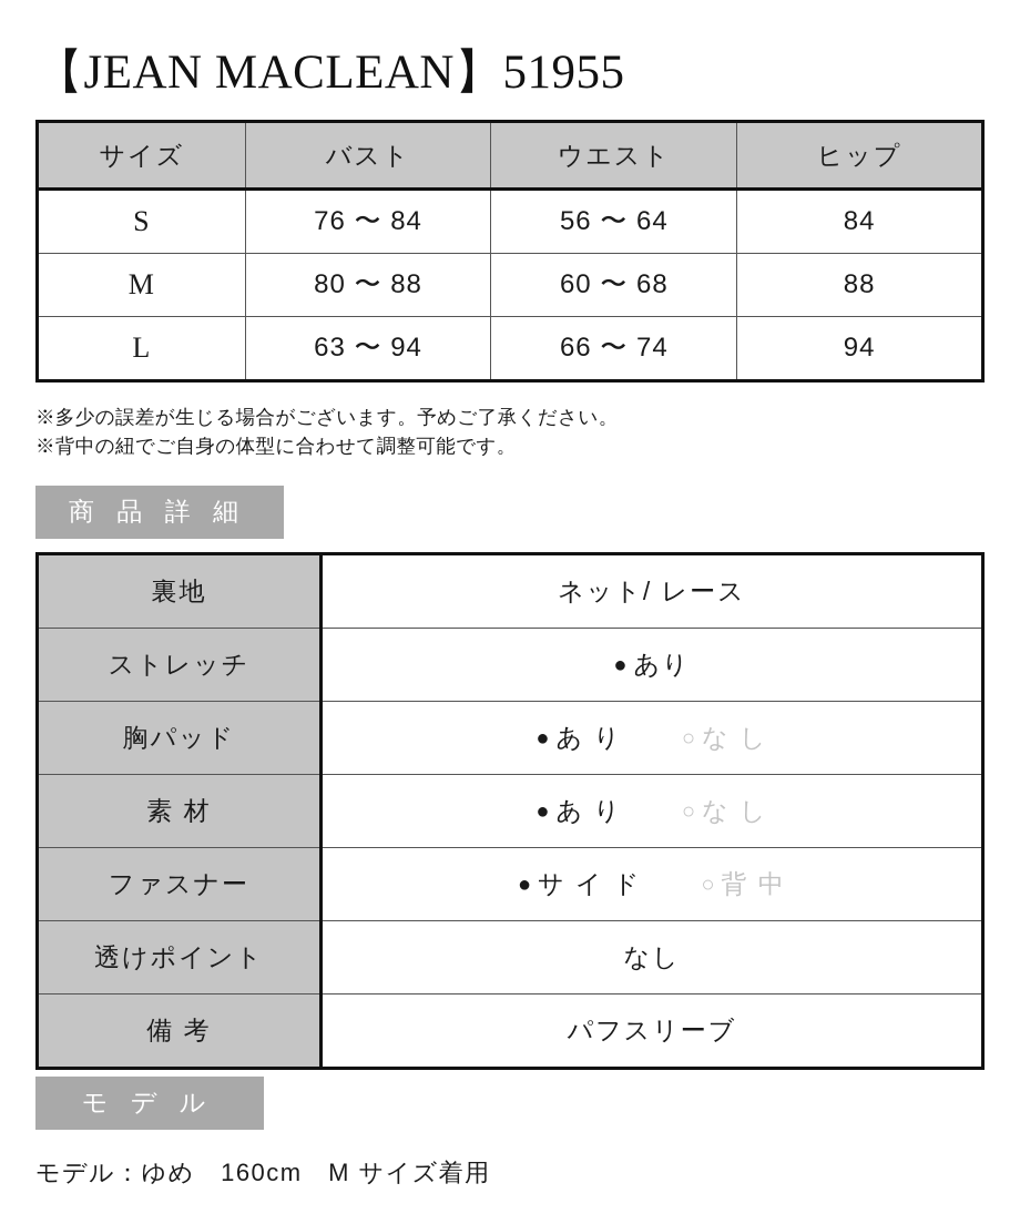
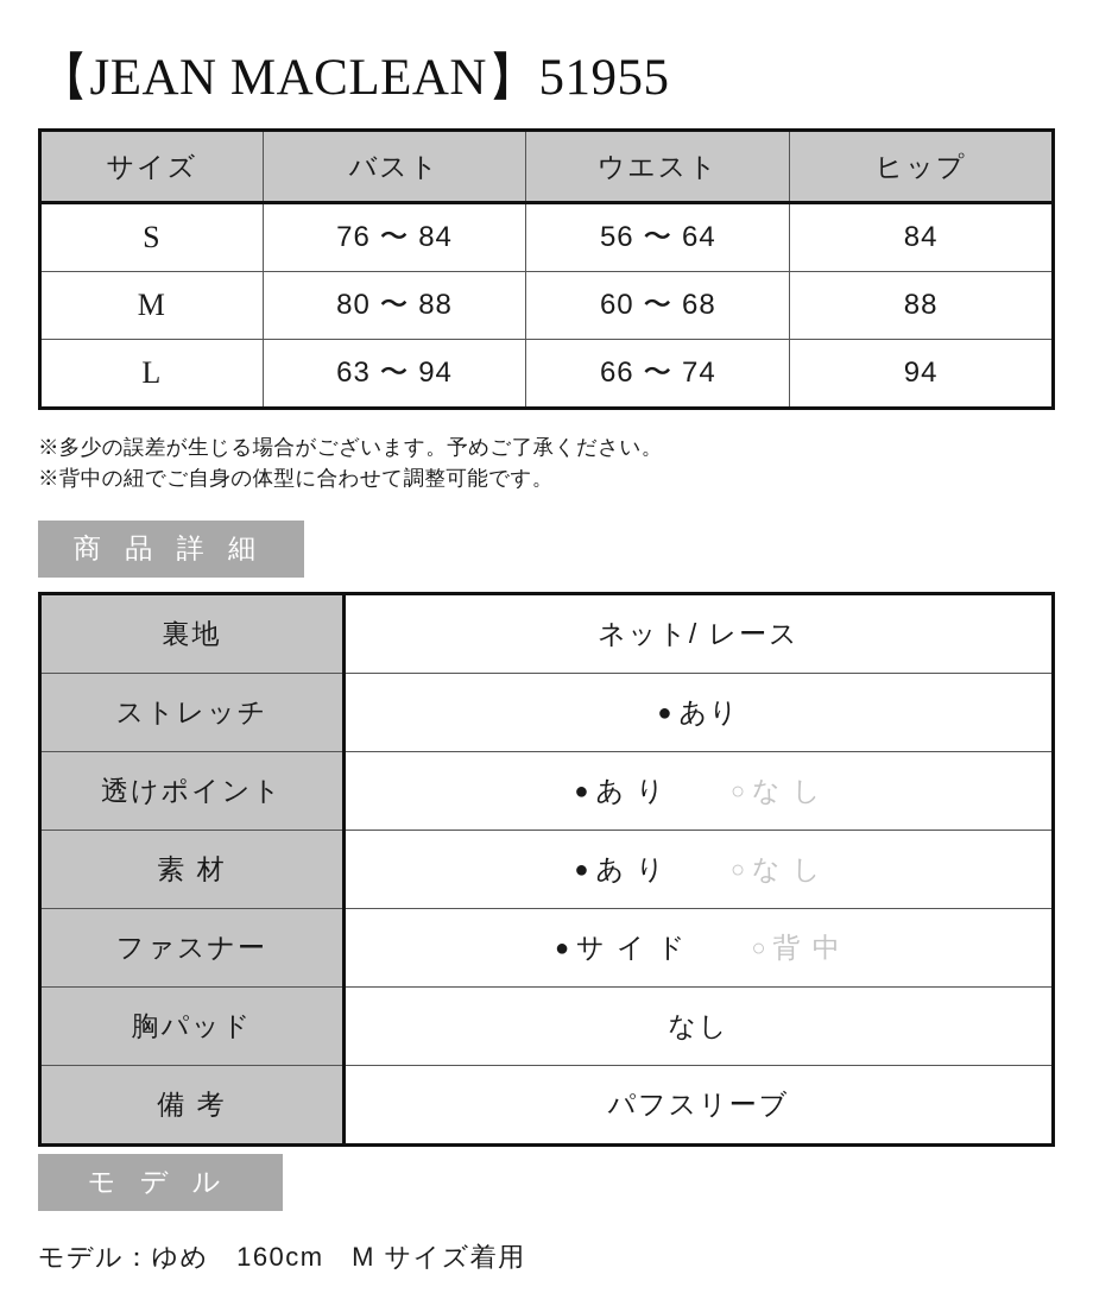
  【JEAN MACLEAN】51955
  サイズ	バスト	ウエスト	ヒップ
  S	76 〜 84	56 〜 64	84
  M	80 〜 88	60 〜 68	88
  L	63 〜 94	66 〜 74	94
  ※多少の誤差が生じる場合がございます。予めご了承ください。
  ※背中の紐でご自身の体型に合わせて調整可能です。
  商 品 詳 細
  裏地	ネット/ レース
  ストレッチ	● あり
- 胸パッド	● あ り ○ な し
+ 透けポイント	● あ り ○ な し
  素 材	● あ り ○ な し
  ファスナー	● サ イ ド ○ 背 中
- 透けポイント	なし
+ 胸パッド	なし
  備 考	パフスリーブ
  モ デ ル
  モデル：ゆめ 160cm M サイズ着用
